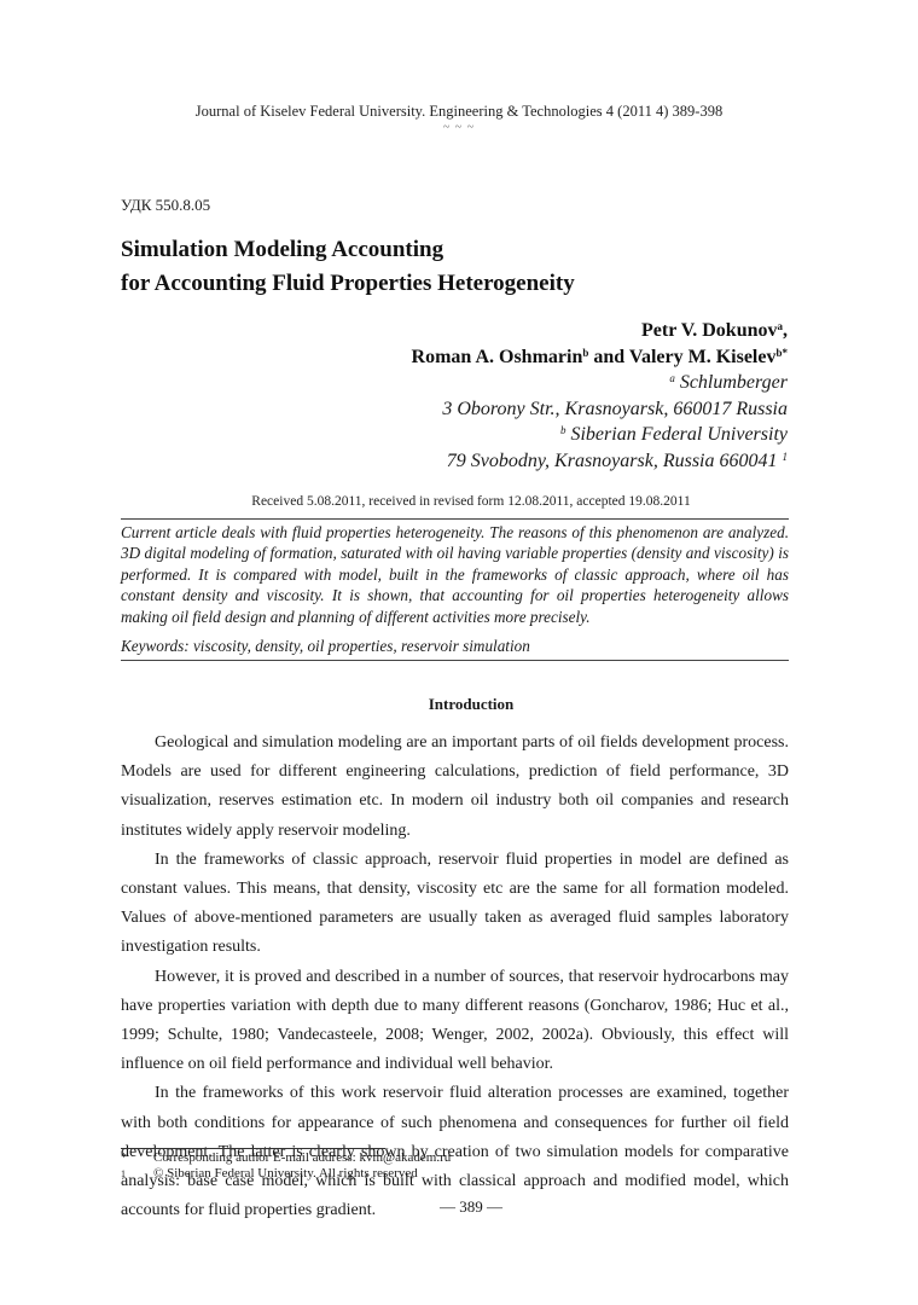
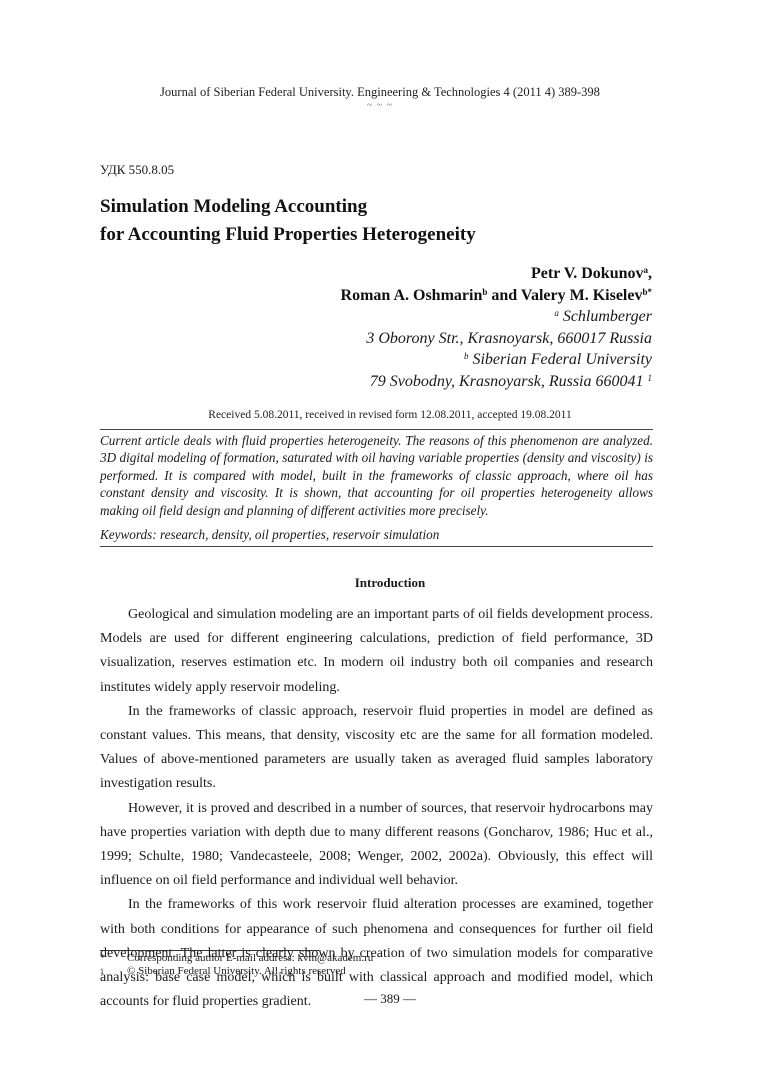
- Journal of Kiselev Federal University. Engineering & Technologies 4 (2011 4) 389-398
+ Journal of Siberian Federal University. Engineering & Technologies 4 (2011 4) 389-398
  ~ ~ ~
  УДК 550.8.05
  Simulation Modeling Accounting
  for Accounting Fluid Properties Heterogeneity
  Petr V. Dokunova,
  Roman A. Oshmarinb and Valery M. Kiselevb*
  a Schlumberger
  3 Oborony Str., Krasnoyarsk, 660017 Russia
  b Siberian Federal University
  79 Svobodny, Krasnoyarsk, Russia 660041 1
  Received 5.08.2011, received in revised form 12.08.2011, accepted 19.08.2011
  Current article deals with fluid properties heterogeneity. The reasons of this phenomenon are analyzed. 3D digital modeling of formation, saturated with oil having variable properties (density and viscosity) is performed. It is compared with model, built in the frameworks of classic approach, where oil has constant density and viscosity. It is shown, that accounting for oil properties heterogeneity allows making oil field design and planning of different activities more precisely.
- Keywords: viscosity, density, oil properties, reservoir simulation
+ Keywords: research, density, oil properties, reservoir simulation
  Introduction
  Geological and simulation modeling are an important parts of oil fields development process. Models are used for different engineering calculations, prediction of field performance, 3D visualization, reserves estimation etc. In modern oil industry both oil companies and research institutes widely apply reservoir modeling.
  In the frameworks of classic approach, reservoir fluid properties in model are defined as constant values. This means, that density, viscosity etc are the same for all formation modeled. Values of above-mentioned parameters are usually taken as averaged fluid samples laboratory investigation results.
  However, it is proved and described in a number of sources, that reservoir hydrocarbons may have properties variation with depth due to many different reasons (Goncharov, 1986; Huc et al., 1999; Schulte, 1980; Vandecasteele, 2008; Wenger, 2002, 2002a). Obviously, this effect will influence on oil field performance and individual well behavior.
  In the frameworks of this work reservoir fluid alteration processes are examined, together with both conditions for appearance of such phenomena and consequences for further oil field development. The latter is clearly shown by creation of two simulation models for comparative analysis: base case model, which is built with classical approach and modified model, which accounts for fluid properties gradient.
  *
  Corresponding author E-mail address: kvm@akadem.ru
  1
  © Siberian Federal University. All rights reserved
  — 389 —
